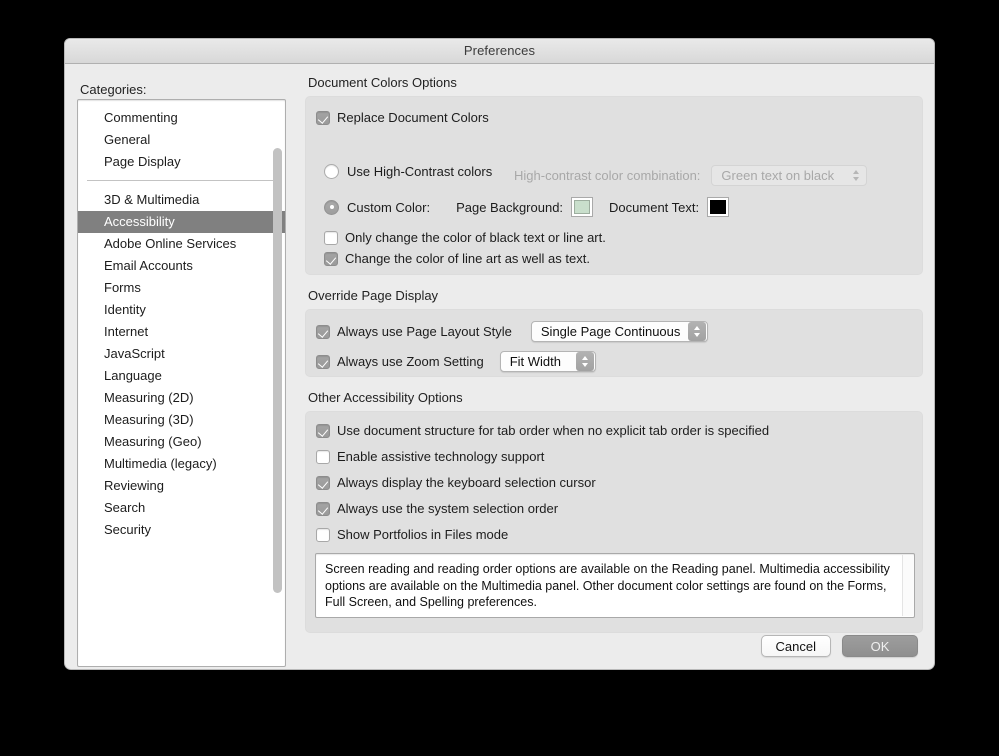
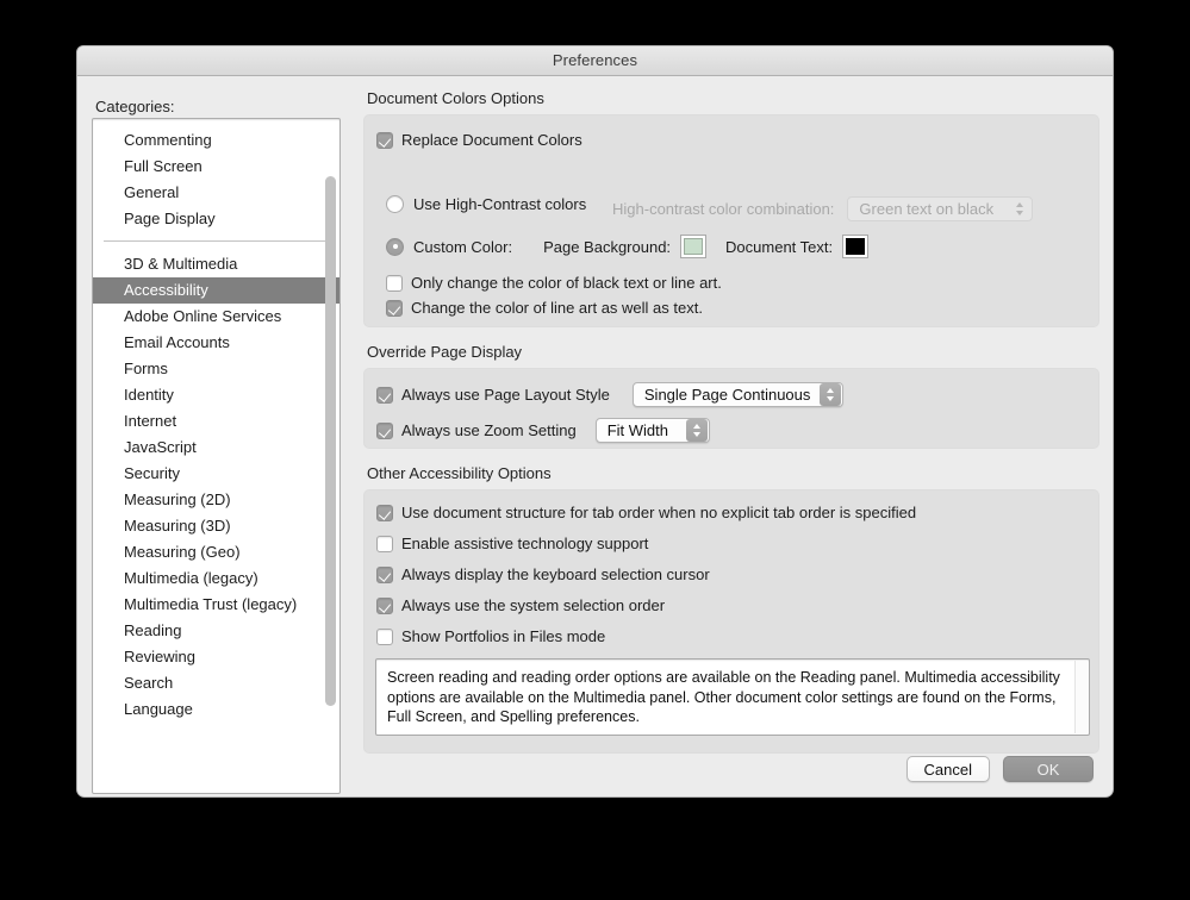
  Preferences
  Categories:
  Commenting
+ Full Screen
  General
  Page Display
  3D & Multimedia
  Accessibility
  Adobe Online Services
  Email Accounts
  Forms
  Identity
  Internet
  JavaScript
- Language
+ Security
  Measuring (2D)
  Measuring (3D)
  Measuring (Geo)
  Multimedia (legacy)
+ Multimedia Trust (legacy)
+ Reading
  Reviewing
  Search
- Security
+ Language
  Document Colors Options
  Replace Document Colors
  Use High-Contrast colors
  High-contrast color combination:
  Green text on black
  Custom Color:
  Page Background:
  Document Text:
  Only change the color of black text or line art.
  Change the color of line art as well as text.
  Override Page Display
  Always use Page Layout Style
  Single Page Continuous
  Always use Zoom Setting
  Fit Width
  Other Accessibility Options
  Use document structure for tab order when no explicit tab order is specified
  Enable assistive technology support
  Always display the keyboard selection cursor
  Always use the system selection order
  Show Portfolios in Files mode
  Screen reading and reading order options are available on the Reading panel. Multimedia accessibility options are available on the Multimedia panel. Other document color settings are found on the Forms, Full Screen, and Spelling preferences.
  Cancel
  OK
